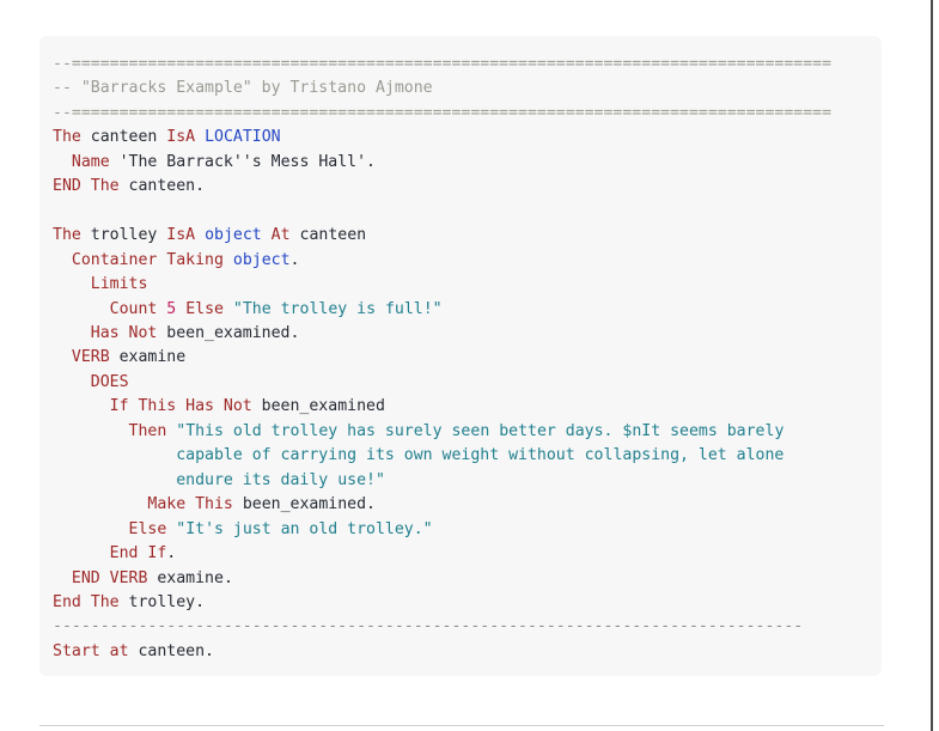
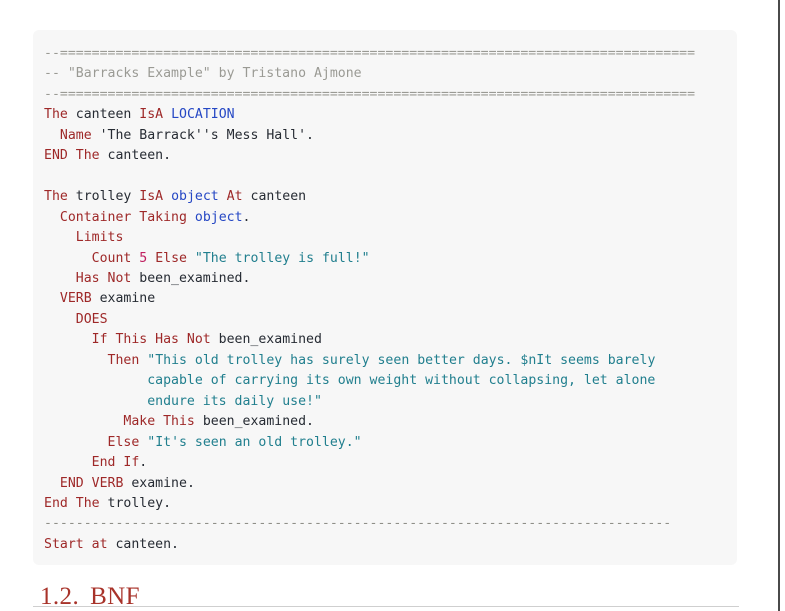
- --================================================================================ -- "Barracks Example" by Tristano Ajmone --================================================================================ The canteen IsA LOCATION Name 'The Barrack''s Mess Hall'. END The canteen. The trolley IsA object At canteen Container Taking object. Limits Count 5 Else "The trolley is full!" Has Not been_examined. VERB examine DOES If This Has Not been_examined Then "This old trolley has surely seen better days. $nIt seems barely capable of carrying its own weight without collapsing, let alone endure its daily use!" Make This been_examined. Else "It's just an old trolley." End If. END VERB examine. End The trolley. ------------------------------------------------------------------------------- Start at canteen.
+ --================================================================================ -- "Barracks Example" by Tristano Ajmone --================================================================================ The canteen IsA LOCATION Name 'The Barrack''s Mess Hall'. END The canteen. The trolley IsA object At canteen Container Taking object. Limits Count 5 Else "The trolley is full!" Has Not been_examined. VERB examine DOES If This Has Not been_examined Then "This old trolley has surely seen better days. $nIt seems barely capable of carrying its own weight without collapsing, let alone endure its daily use!" Make This been_examined. Else "It's seen an old trolley." End If. END VERB examine. End The trolley. ------------------------------------------------------------------------------- Start at canteen.
+ 1.2. BNF
